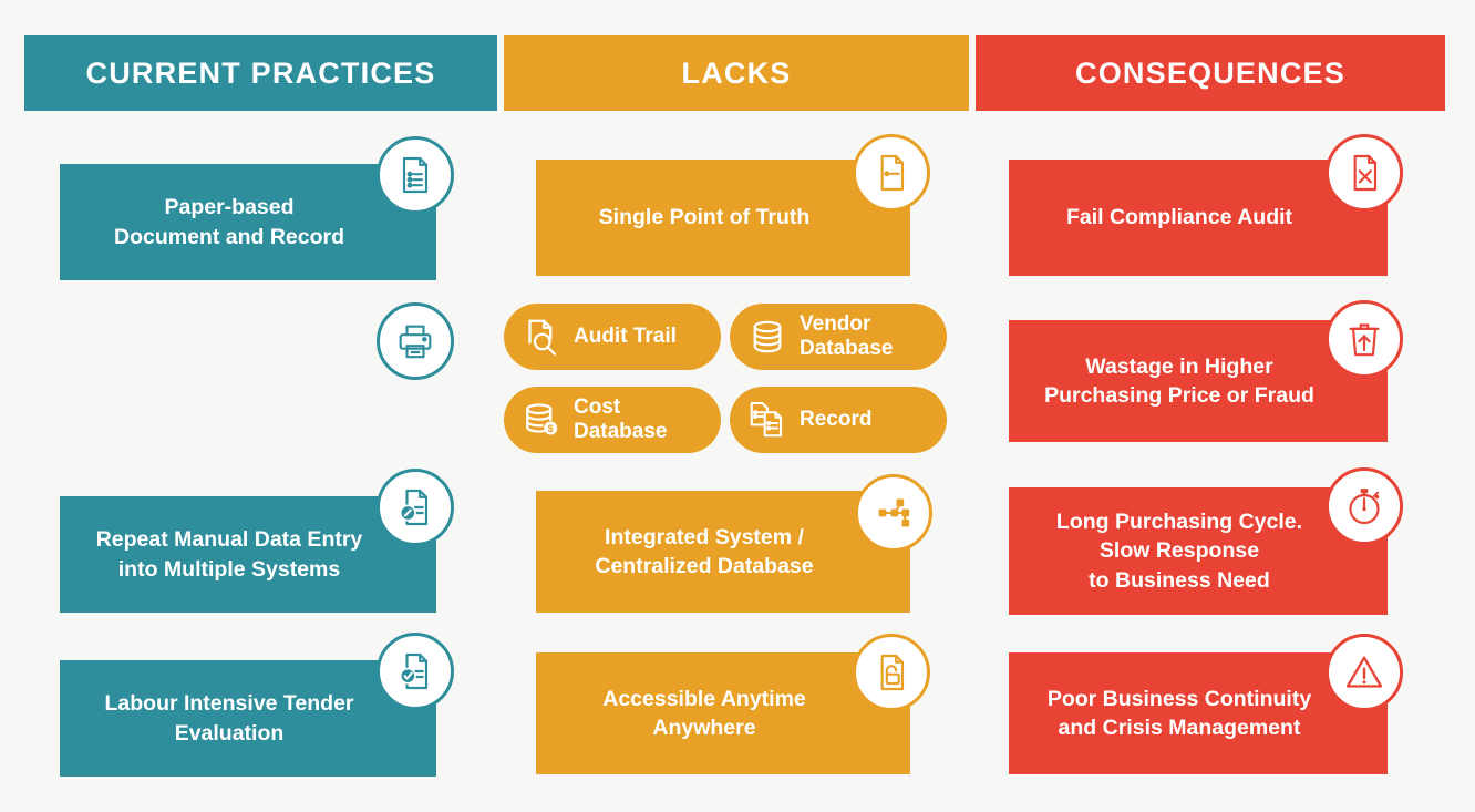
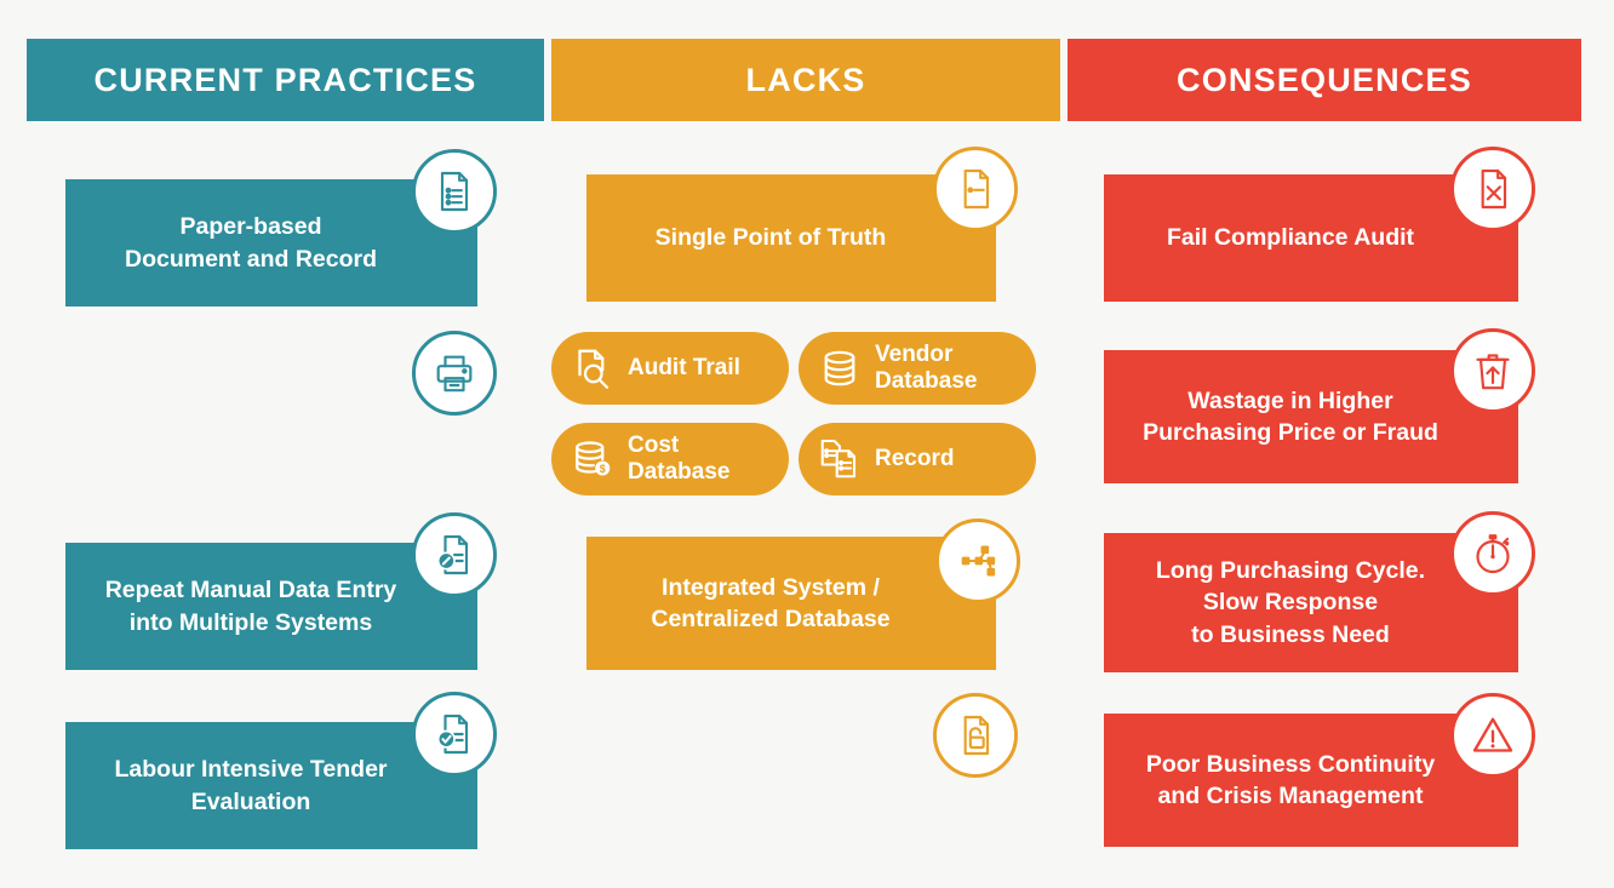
  CURRENT PRACTICES
  LACKS
  CONSEQUENCES
  Paper-based
  Document and Record
  Repeat Manual Data Entry
  into Multiple Systems
  Labour Intensive Tender
  Evaluation
  Single Point of Truth
  Audit Trail
  Vendor
  Database
  $
  Cost
  Database
  Record
  Integrated System /
  Centralized Database
- Accessible Anytime
- Anywhere
  Fail Compliance Audit
  Wastage in Higher
  Purchasing Price or Fraud
  Long Purchasing Cycle.
  Slow Response
  to Business Need
  Poor Business Continuity
  and Crisis Management
